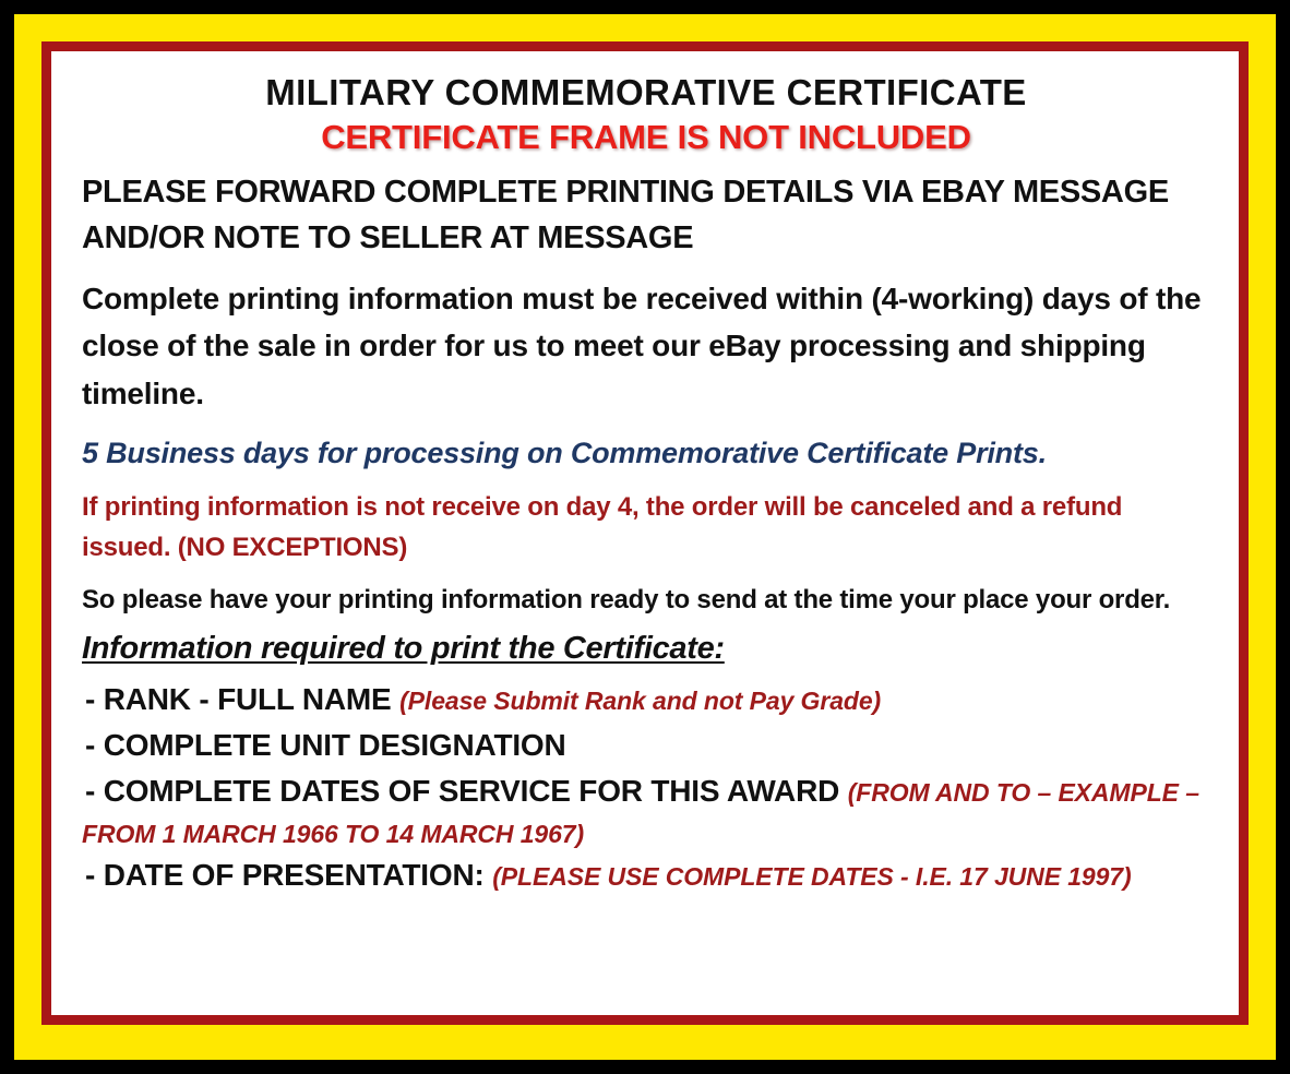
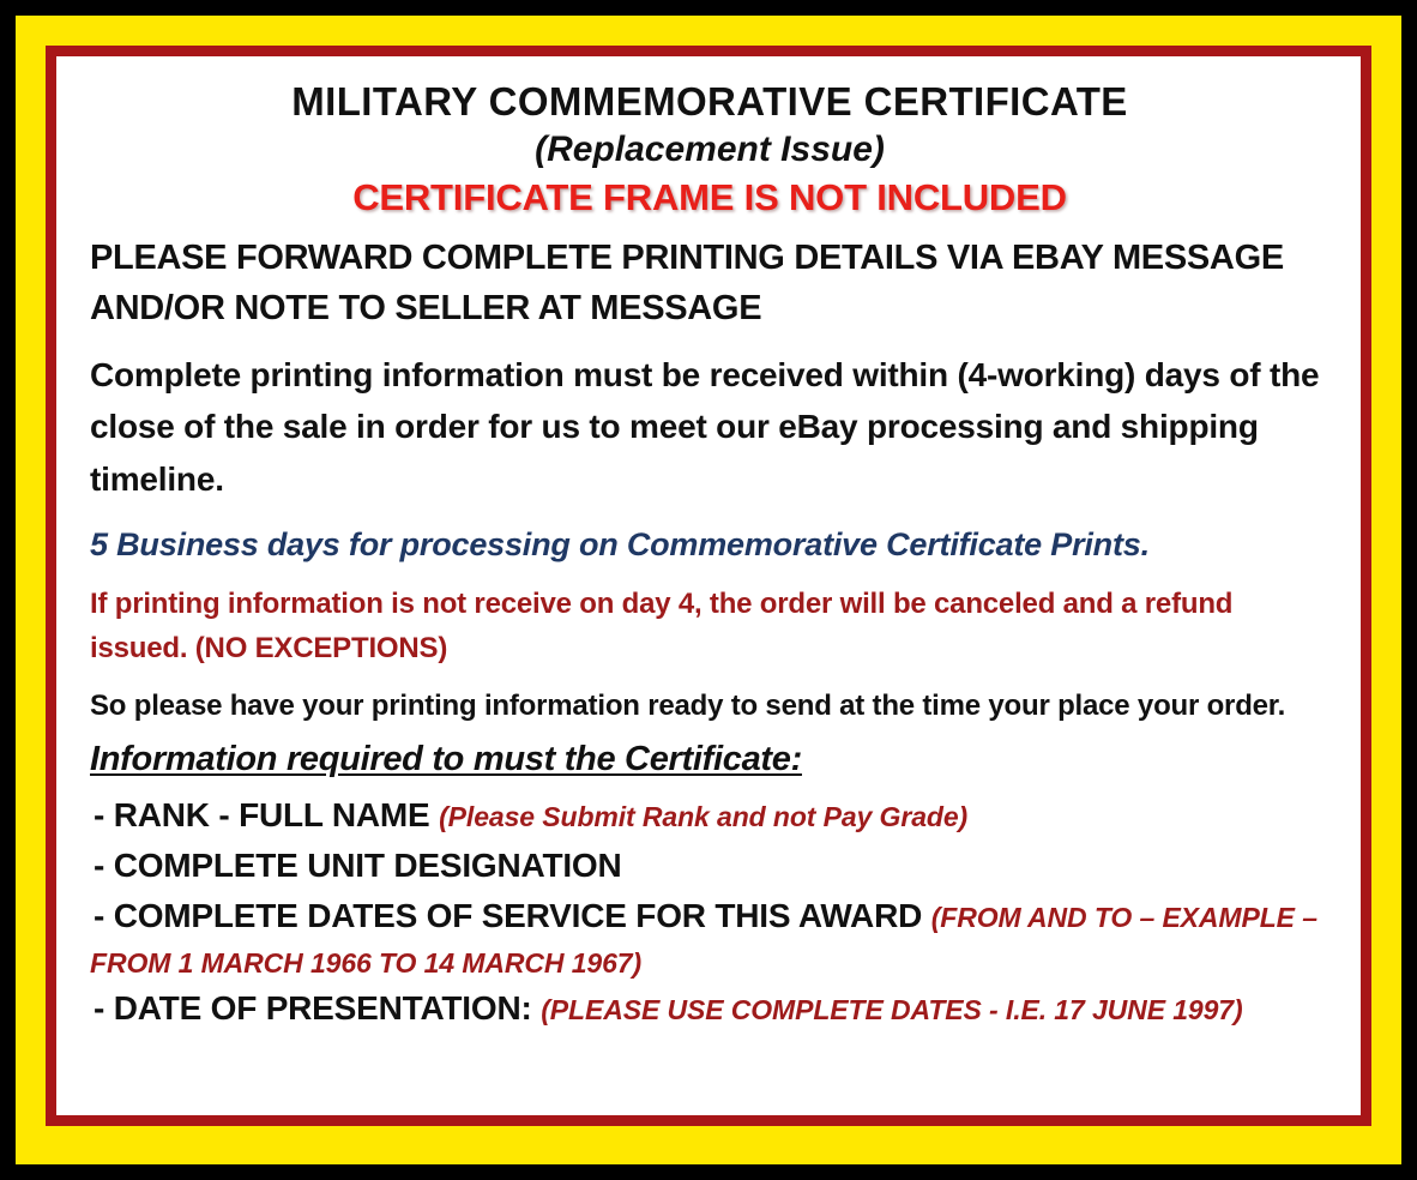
  MILITARY COMMEMORATIVE CERTIFICATE
+ (Replacement Issue)
  CERTIFICATE FRAME IS NOT INCLUDED
  PLEASE FORWARD COMPLETE PRINTING DETAILS VIA EBAY MESSAGE AND/OR NOTE TO SELLER AT MESSAGE
  Complete printing information must be received within (4-working) days of the close of the sale in order for us to meet our eBay processing and shipping timeline.
  5 Business days for processing on Commemorative Certificate Prints.
  If printing information is not receive on day 4, the order will be canceled and a refund issued. (NO EXCEPTIONS)
  So please have your printing information ready to send at the time your place your order.
- Information required to print the Certificate:
+ Information required to must the Certificate:
  - RANK - FULL NAME (Please Submit Rank and not Pay Grade)
  - COMPLETE UNIT DESIGNATION
  - COMPLETE DATES OF SERVICE FOR THIS AWARD (FROM AND TO – EXAMPLE –
  FROM 1 MARCH 1966 TO 14 MARCH 1967)
  - DATE OF PRESENTATION: (PLEASE USE COMPLETE DATES - I.E. 17 JUNE 1997)
